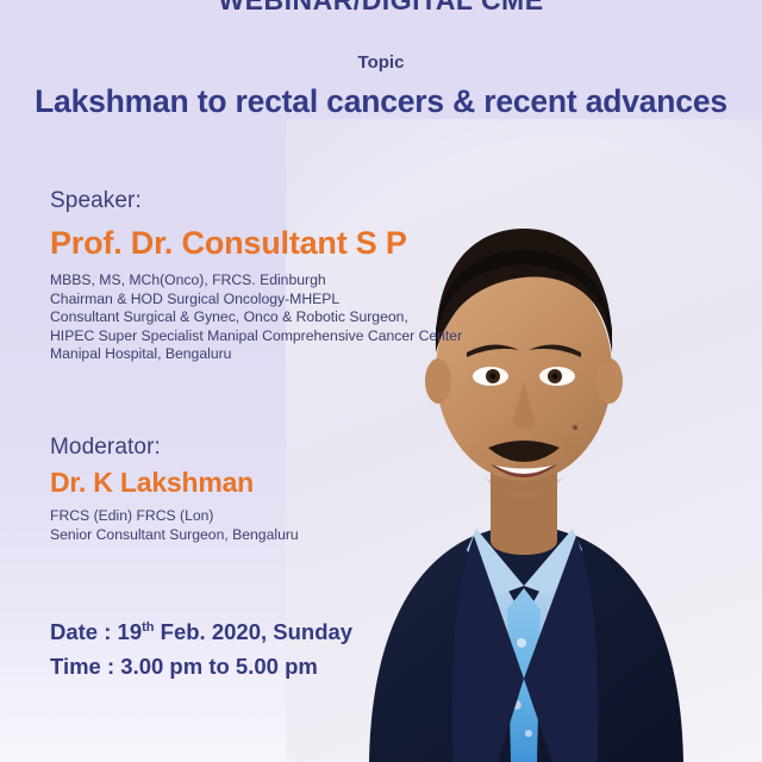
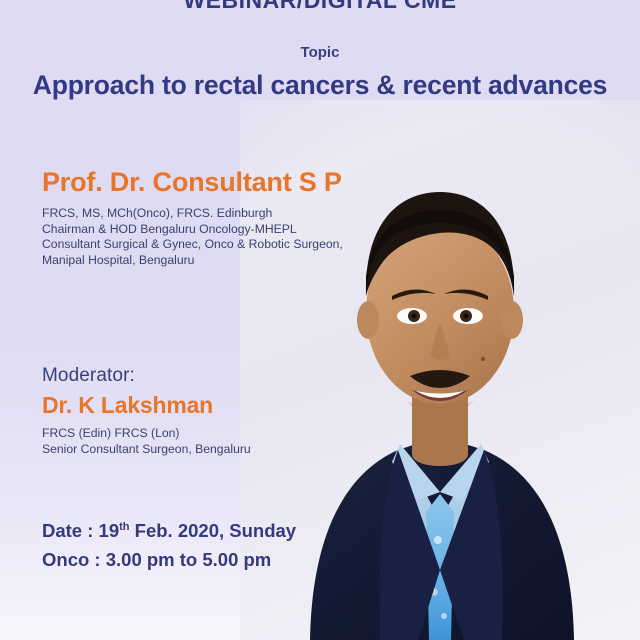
  WEBINAR/DIGITAL CME
  Topic
- Lakshman to rectal cancers & recent advances
+ Approach to rectal cancers & recent advances
- Speaker:
  Prof. Dr. Consultant S P
- MBBS, MS, MCh(Onco), FRCS. Edinburgh
+ FRCS, MS, MCh(Onco), FRCS. Edinburgh
- Chairman & HOD Surgical Oncology-MHEPL
+ Chairman & HOD Bengaluru Oncology-MHEPL
  Consultant Surgical & Gynec, Onco & Robotic Surgeon,
- HIPEC Super Specialist Manipal Comprehensive Cancer Center
  Manipal Hospital, Bengaluru
  Moderator:
  Dr. K Lakshman
  FRCS (Edin) FRCS (Lon)
  Senior Consultant Surgeon, Bengaluru
  Date : 19th Feb. 2020, Sunday
- Time : 3.00 pm to 5.00 pm
+ Onco : 3.00 pm to 5.00 pm
